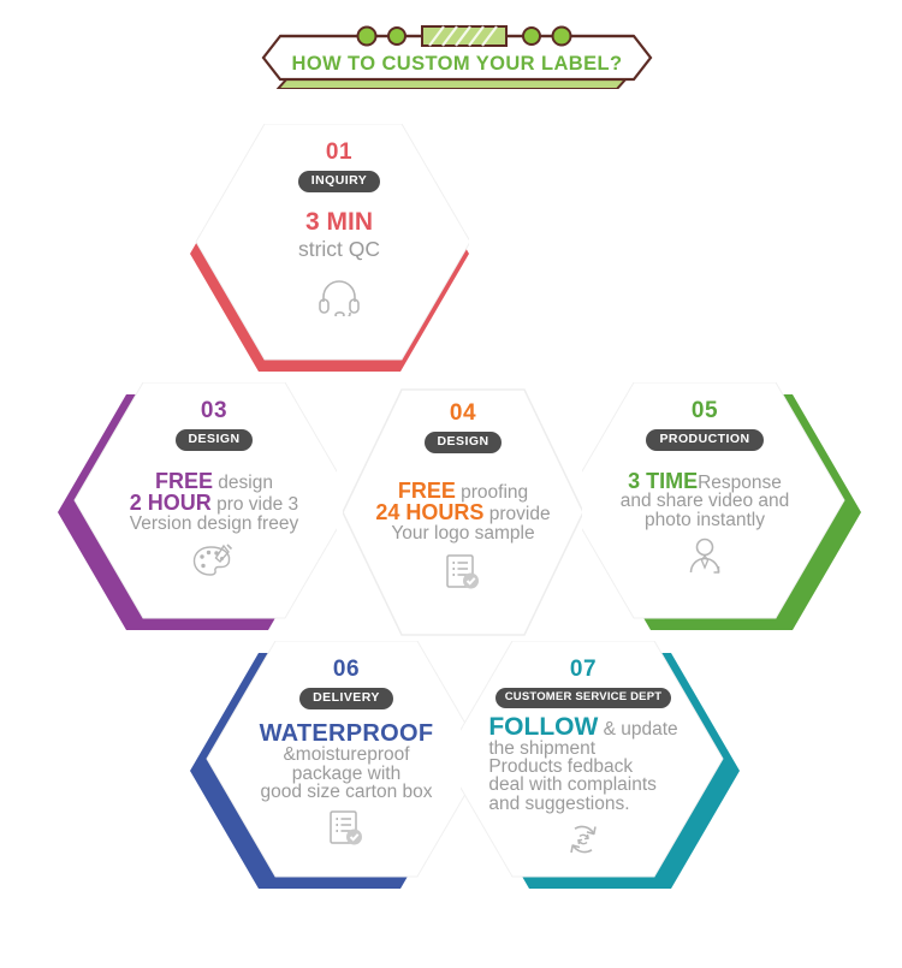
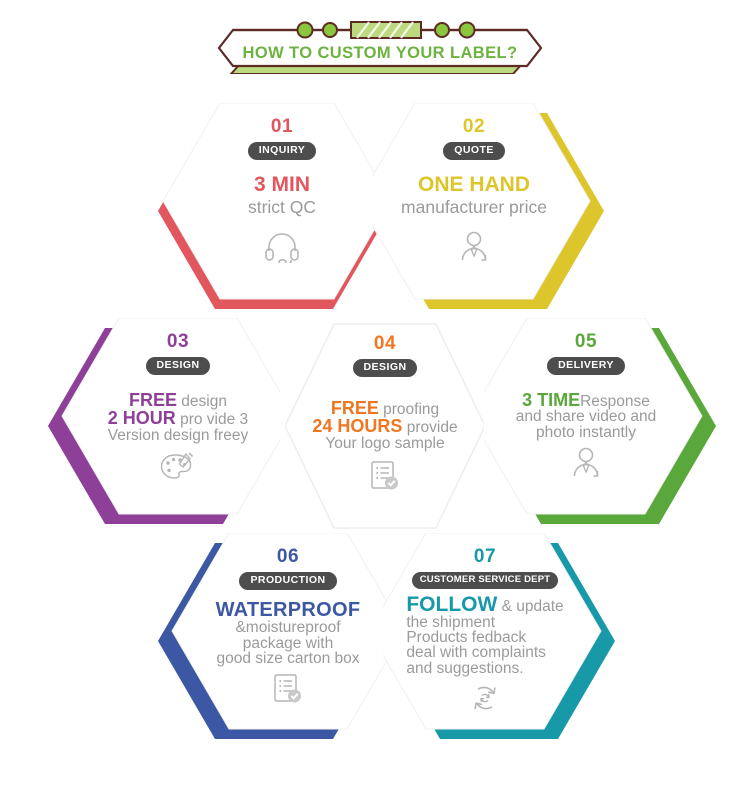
  HOW TO CUSTOM YOUR LABEL?
  01
  INQUIRY
  3 MIN
  strict QC
+ 02
+ QUOTE
+ ONE HAND
+ manufacturer price
  03
  DESIGN
  FREE design
  2 HOUR pro vide 3
  Version design freey
  04
  DESIGN
  FREE proofing
  24 HOURS provide
  Your logo sample
  05
- PRODUCTION
+ DELIVERY
  3 TIMEResponse
  and share video and
  photo instantly
  06
- DELIVERY
+ PRODUCTION
  WATERPROOF
  &moistureproof
  package with
  good size carton box
  07
  CUSTOMER SERVICE DEPT
  FOLLOW & update
  the shipment
  Products fedback
  deal with complaints
  and suggestions.
